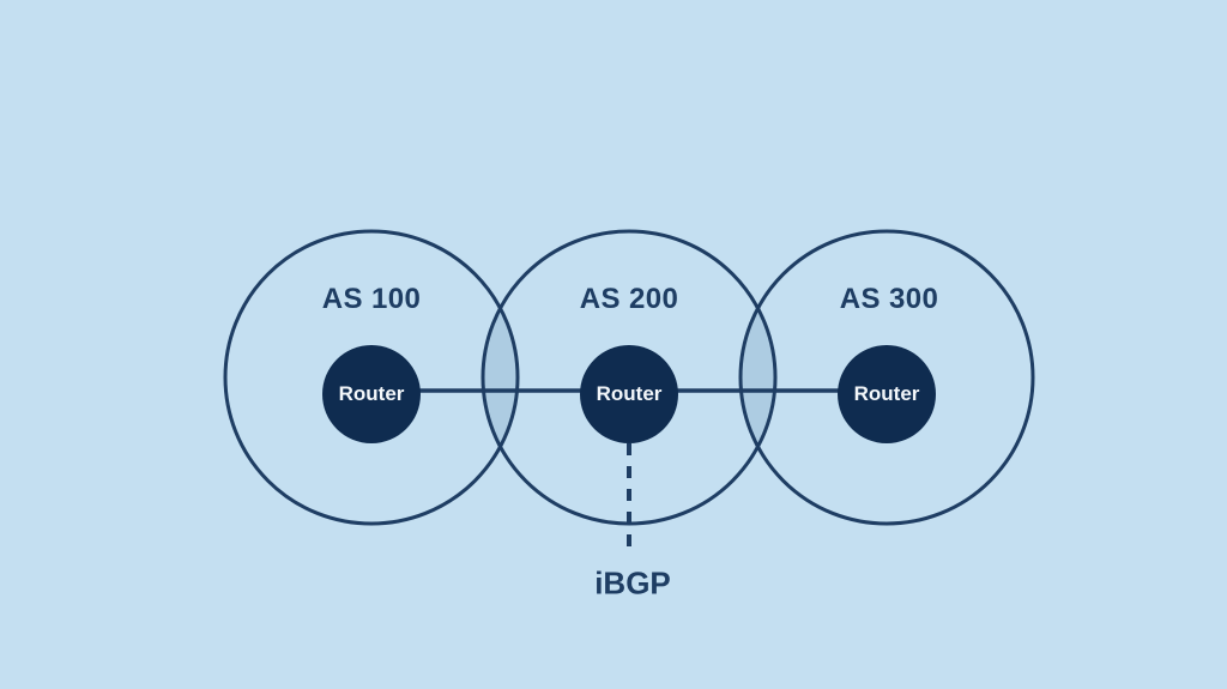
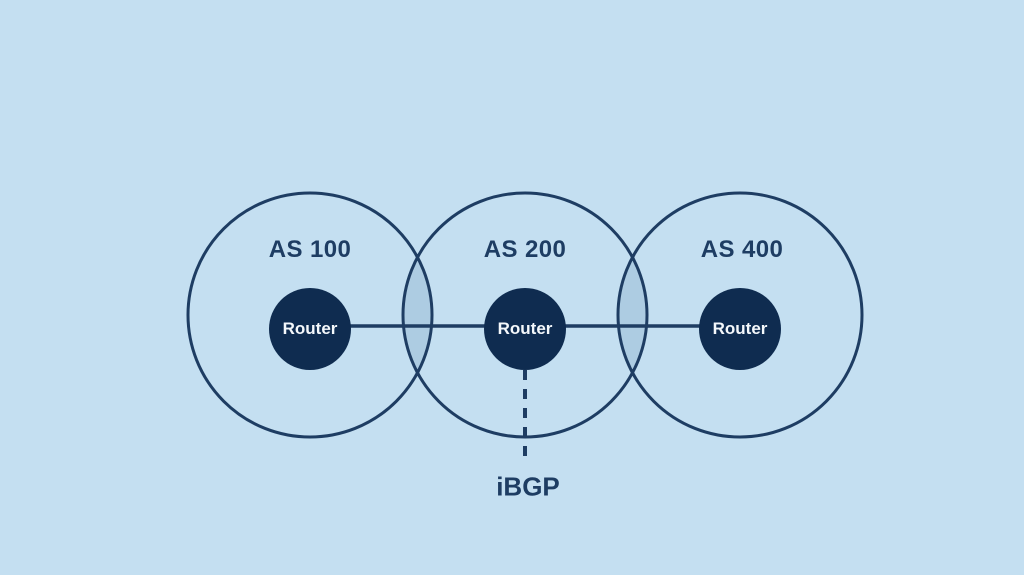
  AS 100
  AS 200
- AS 300
+ AS 400
  Router
  Router
  Router
  iBGP
